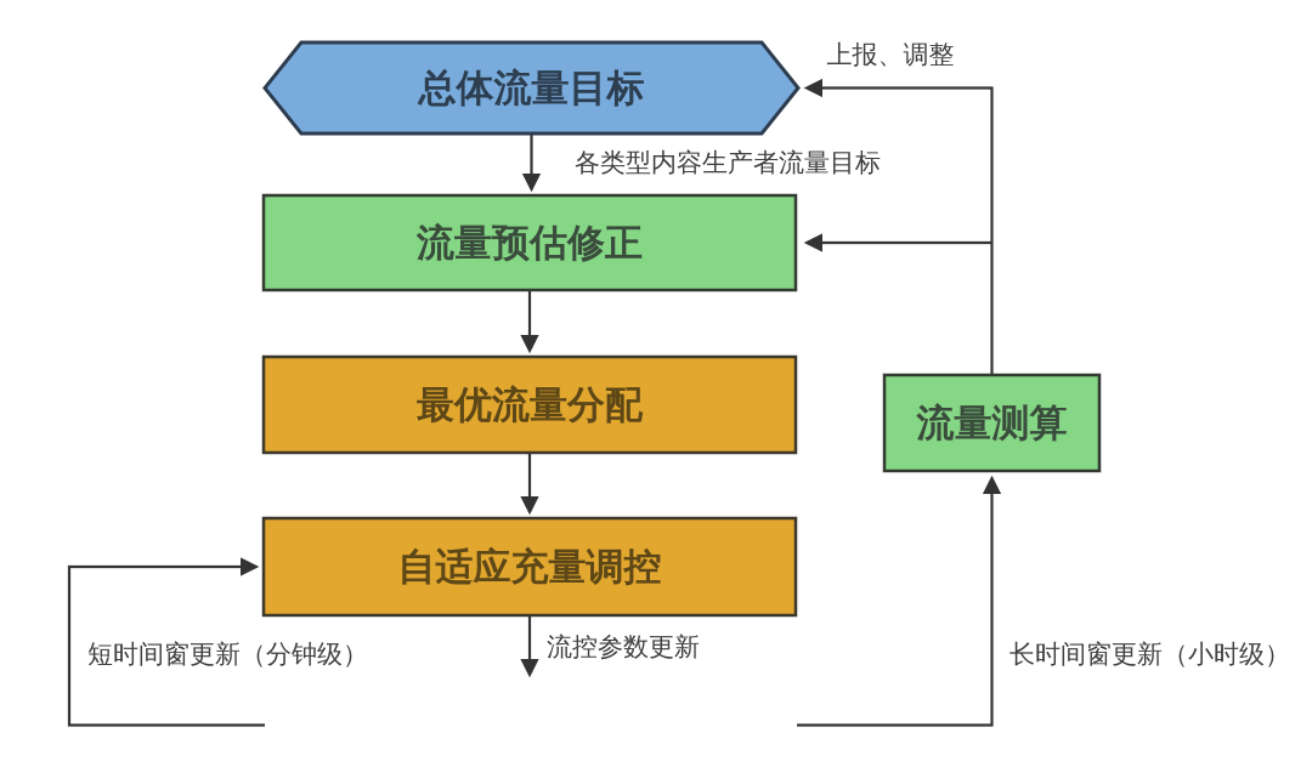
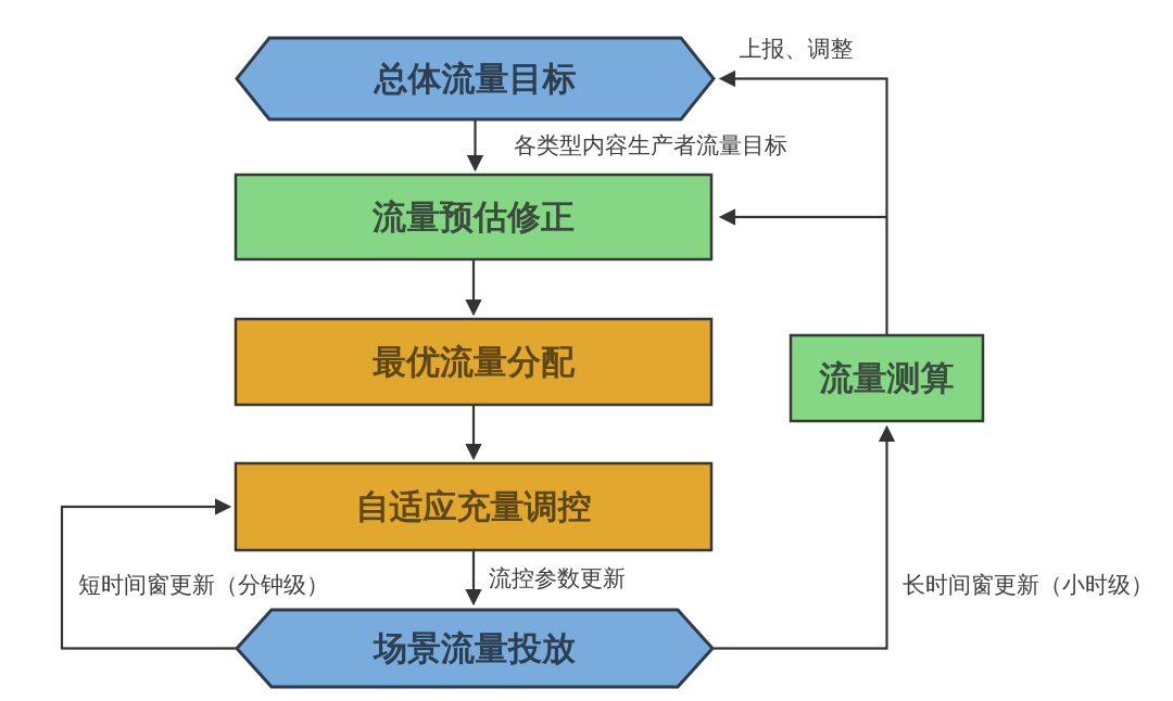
  总体流量目标
  流量预估修正
  最优流量分配
  自适应充量调控
+ 场景流量投放
  流量测算
  上报、调整
  各类型内容生产者流量目标
  流控参数更新
  短时间窗更新（分钟级）
  长时间窗更新（小时级）
